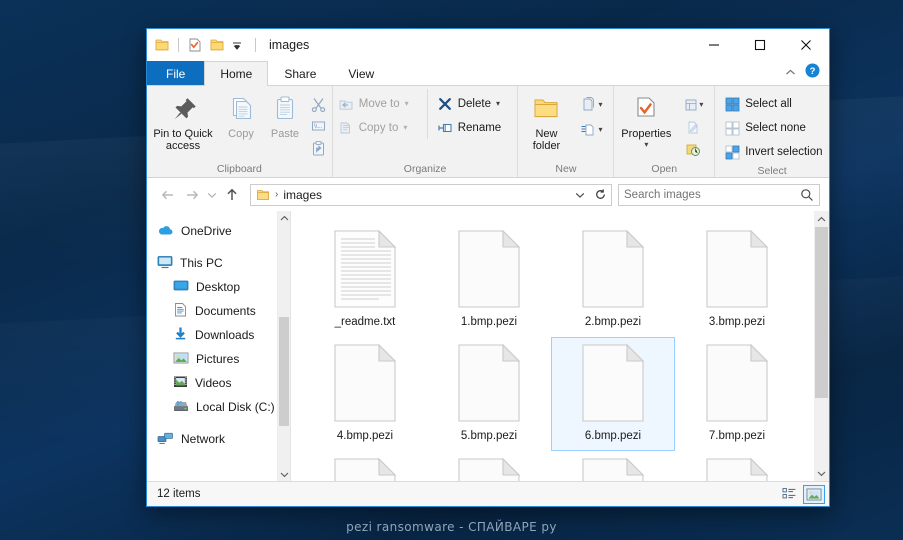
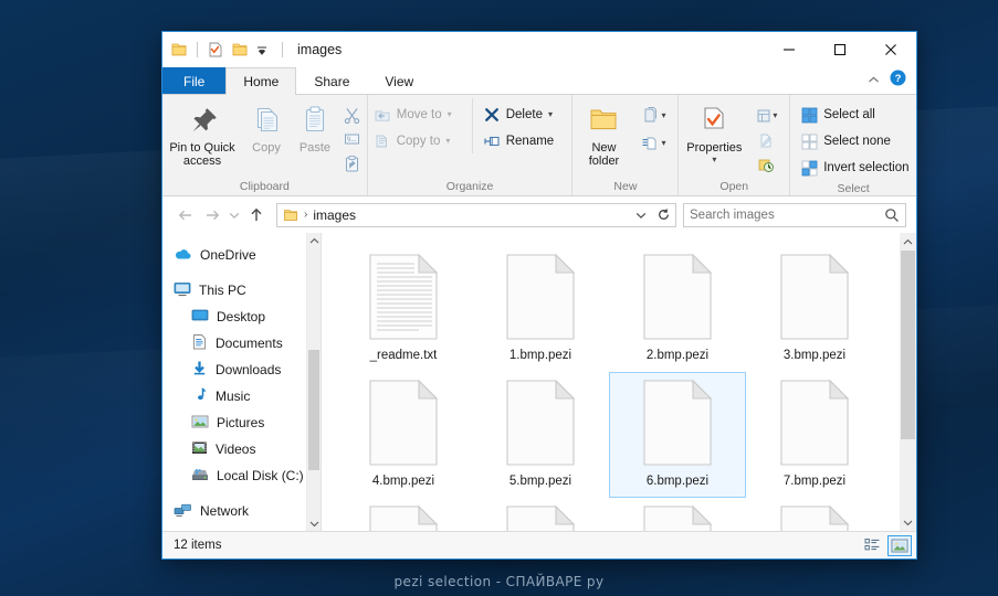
  images
  File
  Home
  Share
  View
  ?
  Pin to Quick
  access
  Copy
  Paste
  Clipboard
  Move to
  ▾
  Copy to
  ▾
  Delete
  ▾
  Rename
  Organize
  New
  folder
  ▾
  ▾
  New
  Properties
  ▾
  ▾
  Open
  Select all
  Select none
  Invert selection
  Select
  ›
  images
  Search images
  OneDrive
  This PC
  Desktop
  Documents
  Downloads
+ Music
  Pictures
  Videos
  Local Disk (C:)
  Network
  _readme.txt
  1.bmp.pezi
  2.bmp.pezi
  3.bmp.pezi
  4.bmp.pezi
  5.bmp.pezi
  6.bmp.pezi
  7.bmp.pezi
  12 items
- pezi ransomware - СПАЙВАРЕ ру
+ pezi selection - СПАЙВАРЕ ру
